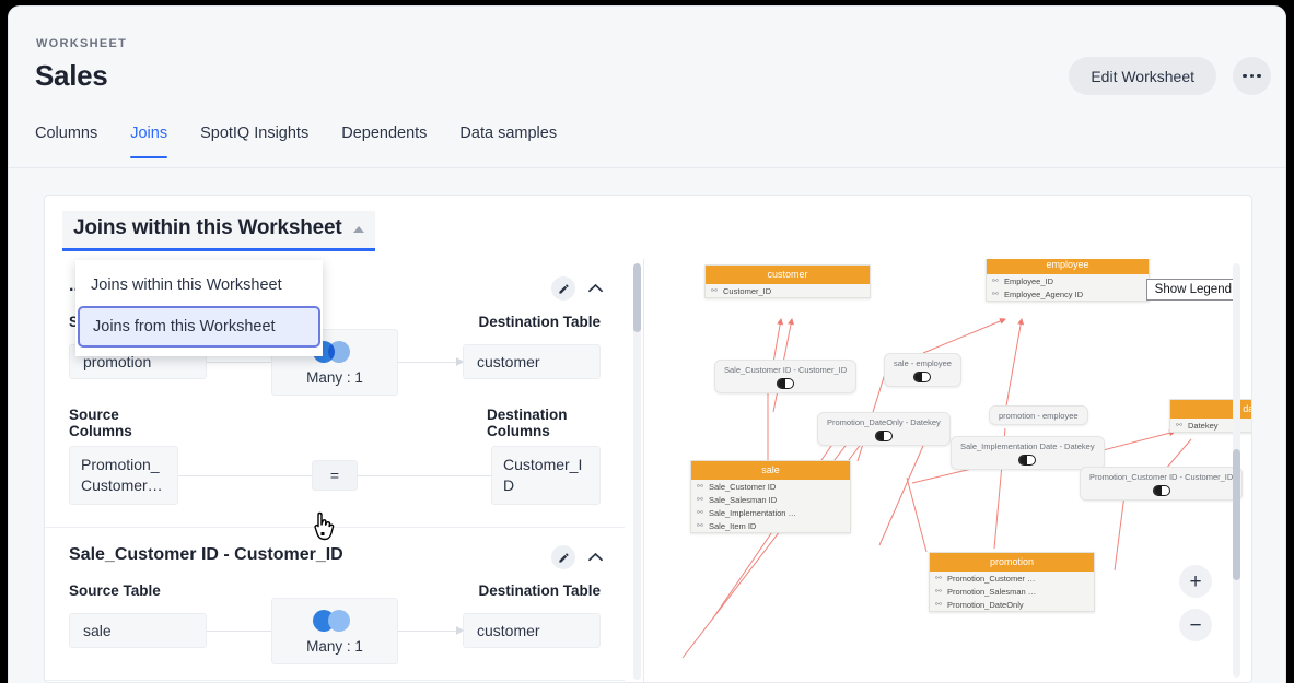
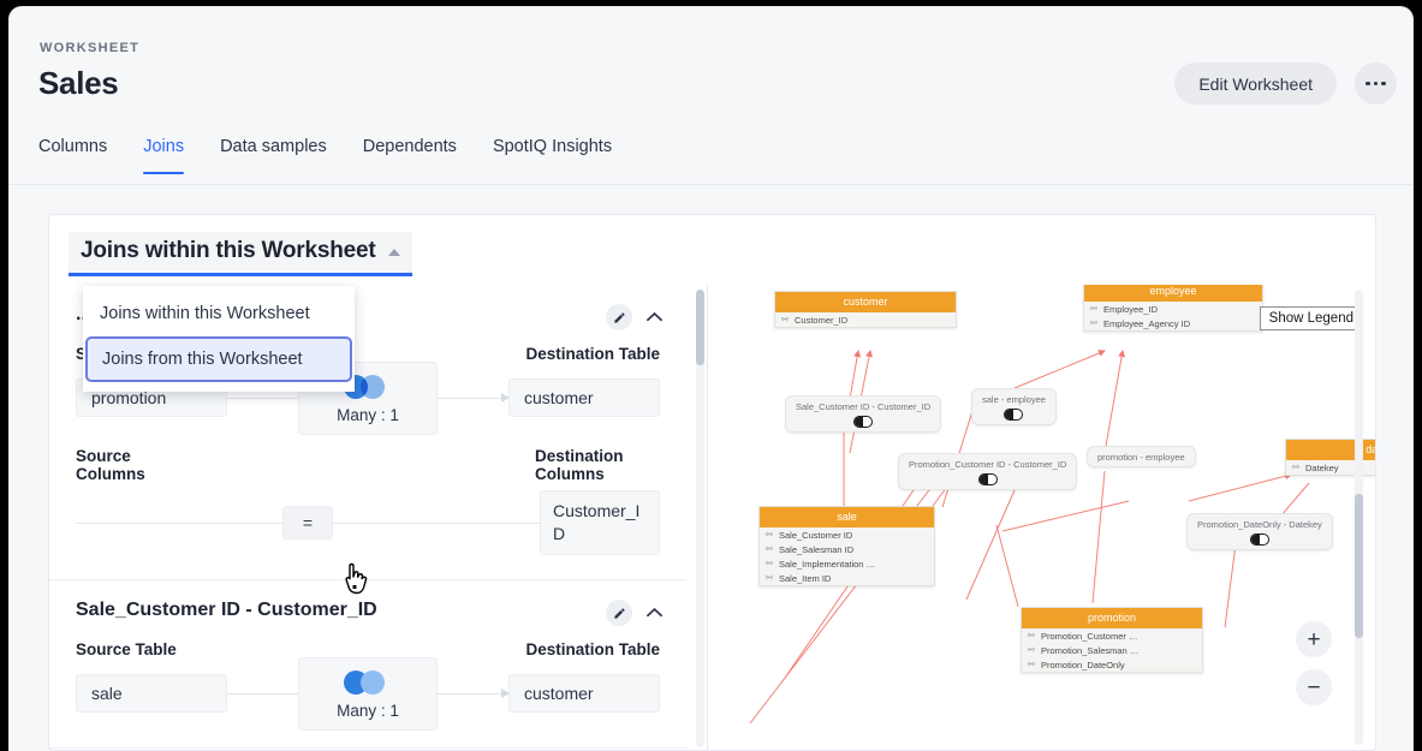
  WORKSHEET
  Sales
  Edit Worksheet
  Columns
  Joins
- SpotIQ Insights
+ Data samples
  Dependents
- Data samples
+ SpotIQ Insights
  Joins within this Worksheet
  Joins within this Worksheet
  Joins from this Worksheet
  Destination Table
  promotion
  Many : 1
  customer
  Source Columns
  Destination Columns
- Promotion_ Customer…
  =
  Customer_I D
  Sale_Customer ID - Customer_ID
  Source Table
  Destination Table
  sale
  Many : 1
  customer
  customer
  Customer_ID
  employee
  Employee_ID
  Employee_Agency ID
  Datekey
  sale
  Sale_Customer ID
  Sale_Salesman ID
  Sale_Implementation …
  Sale_Item ID
  promotion
  Promotion_Customer …
  Promotion_Salesman …
  Promotion_DateOnly
  Sale_Customer ID - Customer_ID
  sale - employee
- Promotion_DateOnly - Datekey
+ Promotion_Customer ID - Customer_ID
  promotion - employee
- Sale_Implementation Date - Datekey
- Promotion_Customer ID - Customer_ID
+ Promotion_DateOnly - Datekey
  Show Legend
  +
  −
